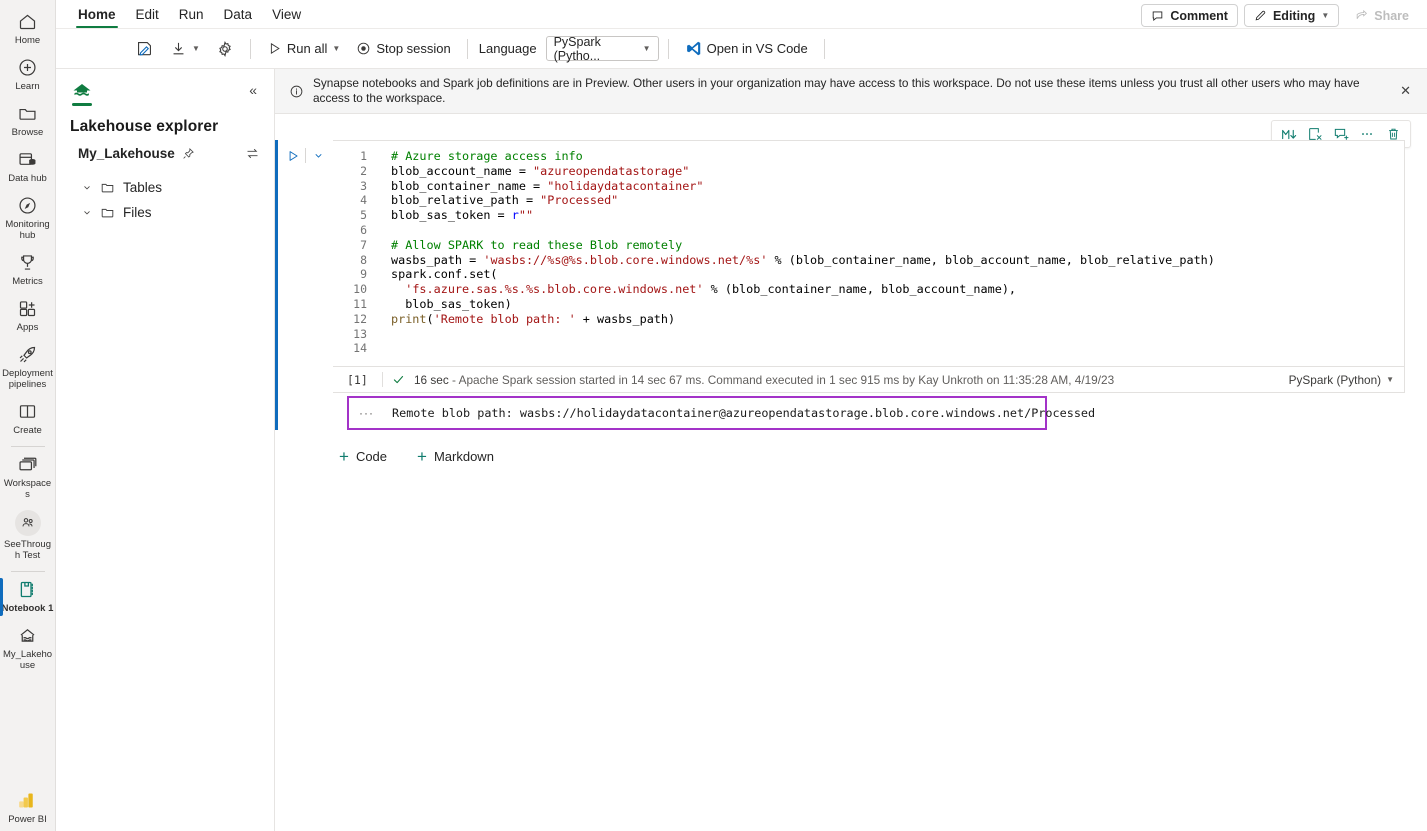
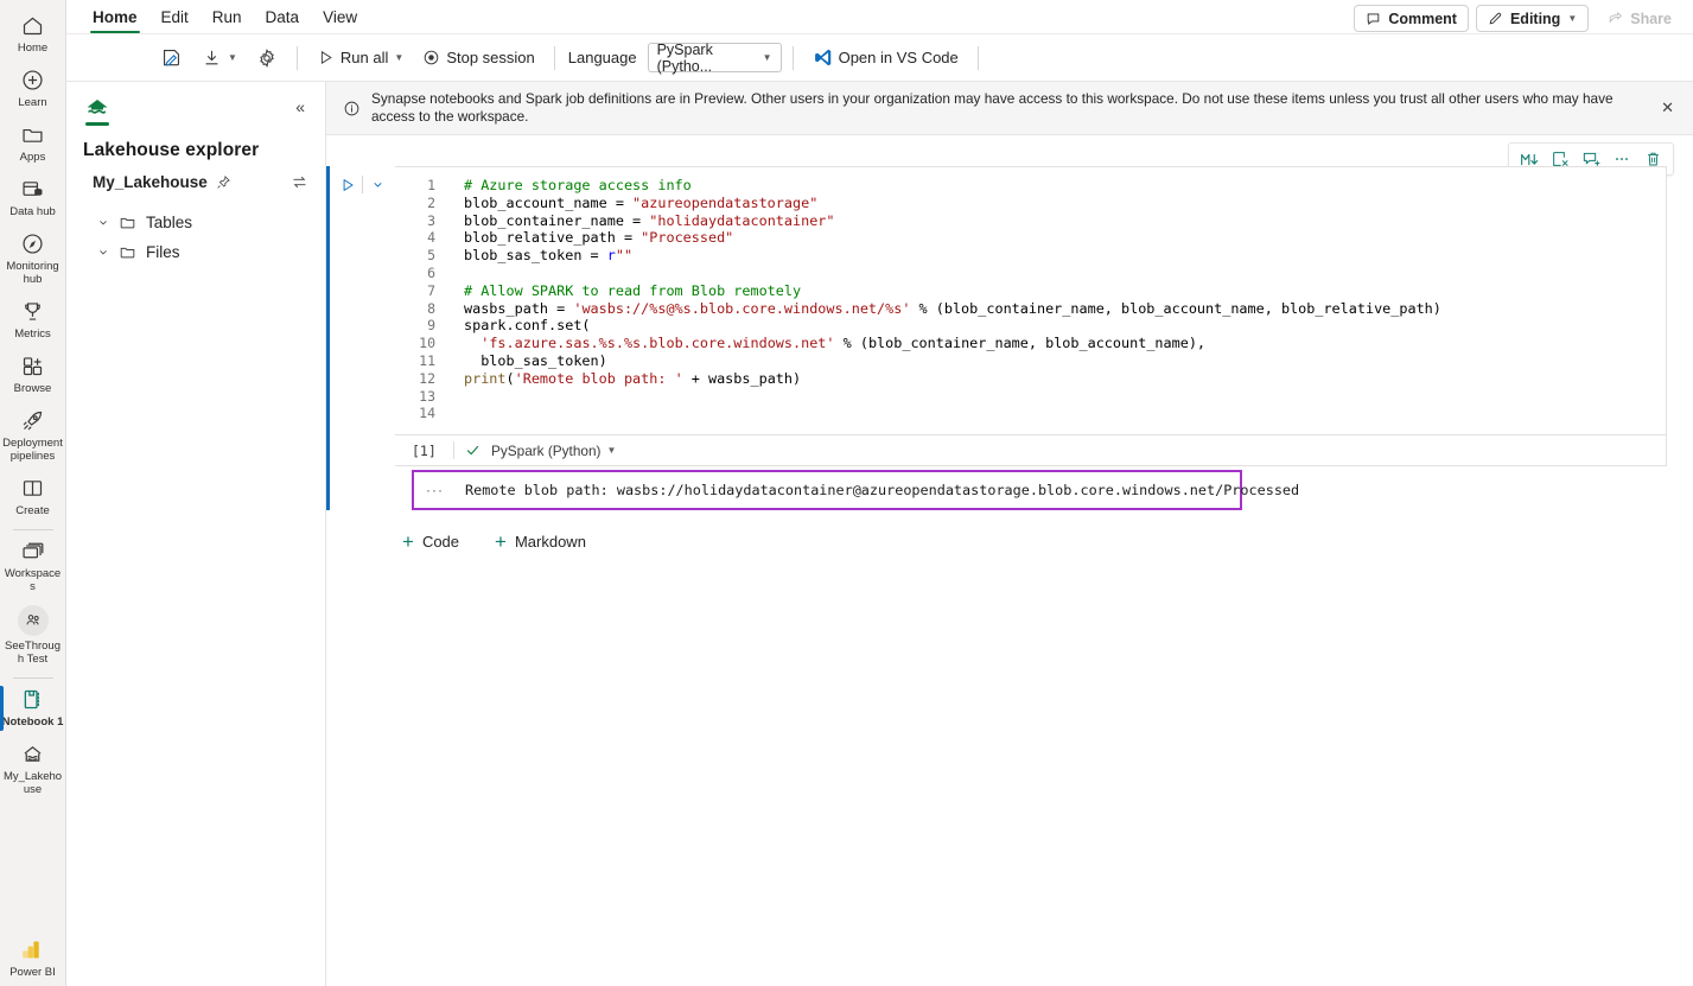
  Home
  Learn
- Browse
+ Apps
  Data hub
  Monitoring hub
  Metrics
- Apps
+ Browse
  Deployment pipelines
  Create
  Workspaces
  SeeThrough Test
  Notebook 1
  My_Lakehouse
  Power BI
  Home
  Edit
  Run
  Data
  View
  Comment
  Editing
  ▼
  Share
  ▼
  Run all
  ▼
  Stop session
  Language
  PySpark (Pytho...
  ▼
  Open in VS Code
  «
  Lakehouse explorer
  My_Lakehouse
  Tables
  Files
  Synapse notebooks and Spark job definitions are in Preview. Other users in your organization may have access to this workspace. Do not use these items unless you trust all other users who may have access to the workspace.
  ✕
  1
  2
  3
  4
  5
  6
  7
  8
  9
  10
  11
  12
  13
  14
  # Azure storage access info
  blob_account_name = "azureopendatastorage"
  blob_container_name = "holidaydatacontainer"
  blob_relative_path = "Processed"
  blob_sas_token = r""
- # Allow SPARK to read these Blob remotely
+ # Allow SPARK to read from Blob remotely
  wasbs_path = 'wasbs://%s@%s.blob.core.windows.net/%s' % (blob_container_name, blob_account_name, blob_relative_path)
  spark.conf.set(
  'fs.azure.sas.%s.%s.blob.core.windows.net' % (blob_container_name, blob_account_name),
  blob_sas_token)
  print('Remote blob path: ' + wasbs_path)
  [1]
- 16 sec - Apache Spark session started in 14 sec 67 ms. Command executed in 1 sec 915 ms by Kay Unkroth on 11:35:28 AM, 4/19/23
  PySpark (Python)
  ▼
  ···
  Remote blob path: wasbs://holidaydatacontainer@azureopendatastorage.blob.core.windows.net/Processed
  +
  Code
  +
  Markdown
